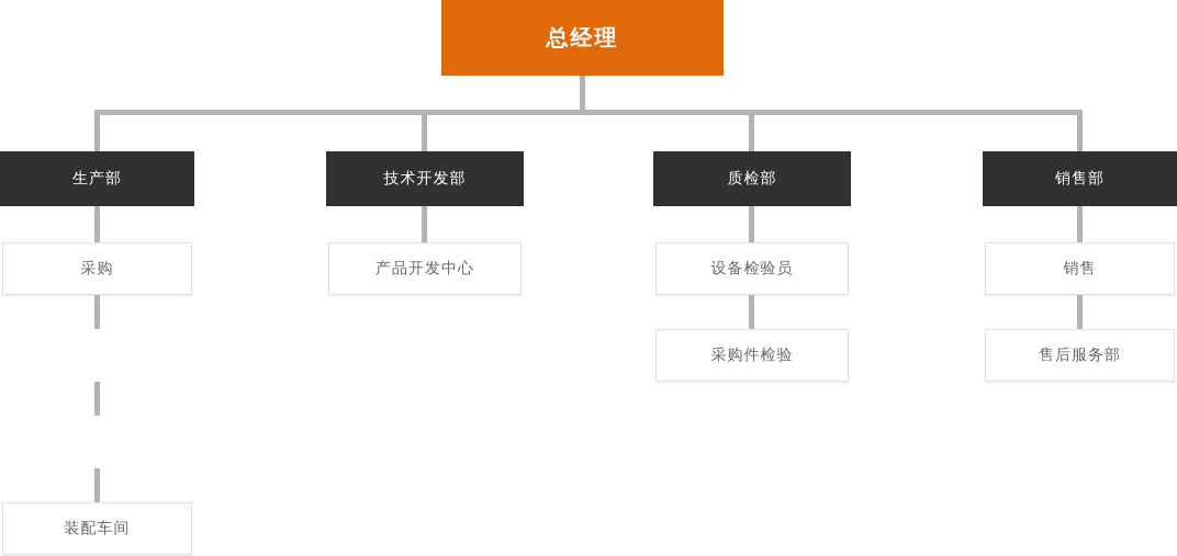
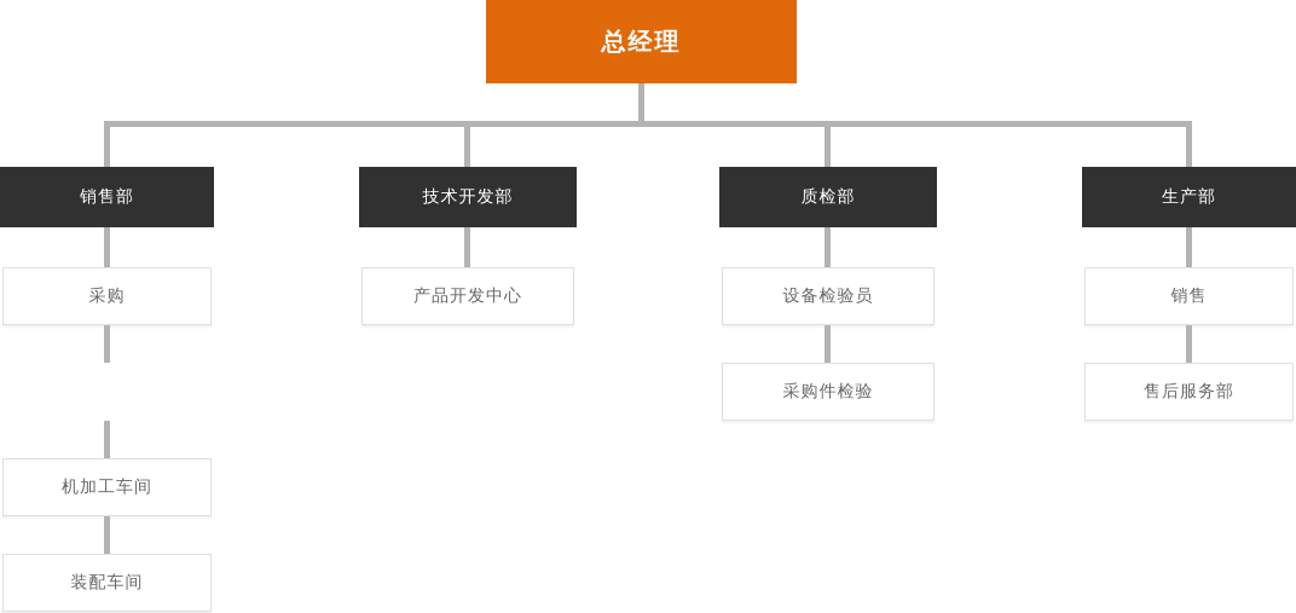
  总经理
- 生产部
+ 销售部
  采购
+ 机加工车间
  装配车间
  技术开发部
  产品开发中心
  质检部
  设备检验员
  采购件检验
- 销售部
+ 生产部
  销售
  售后服务部
